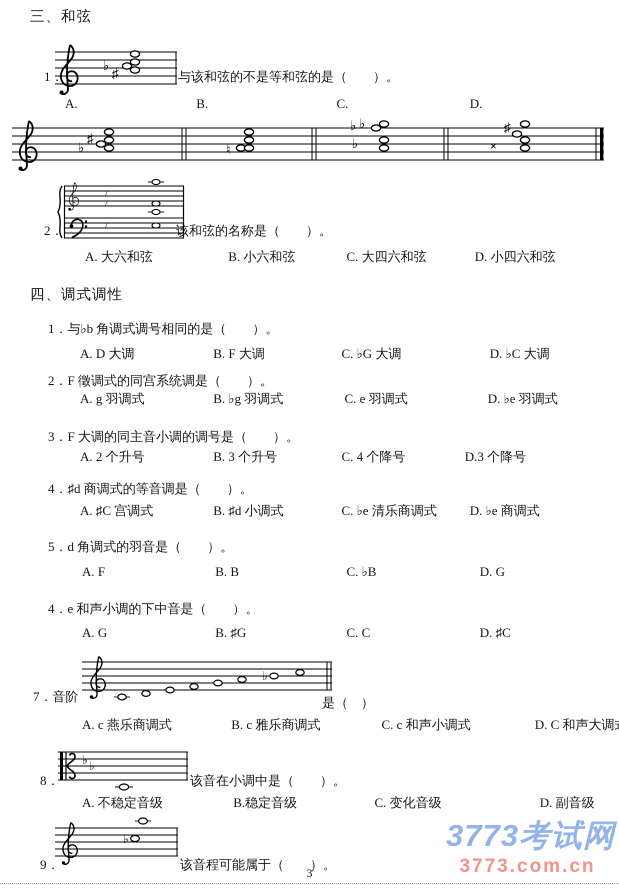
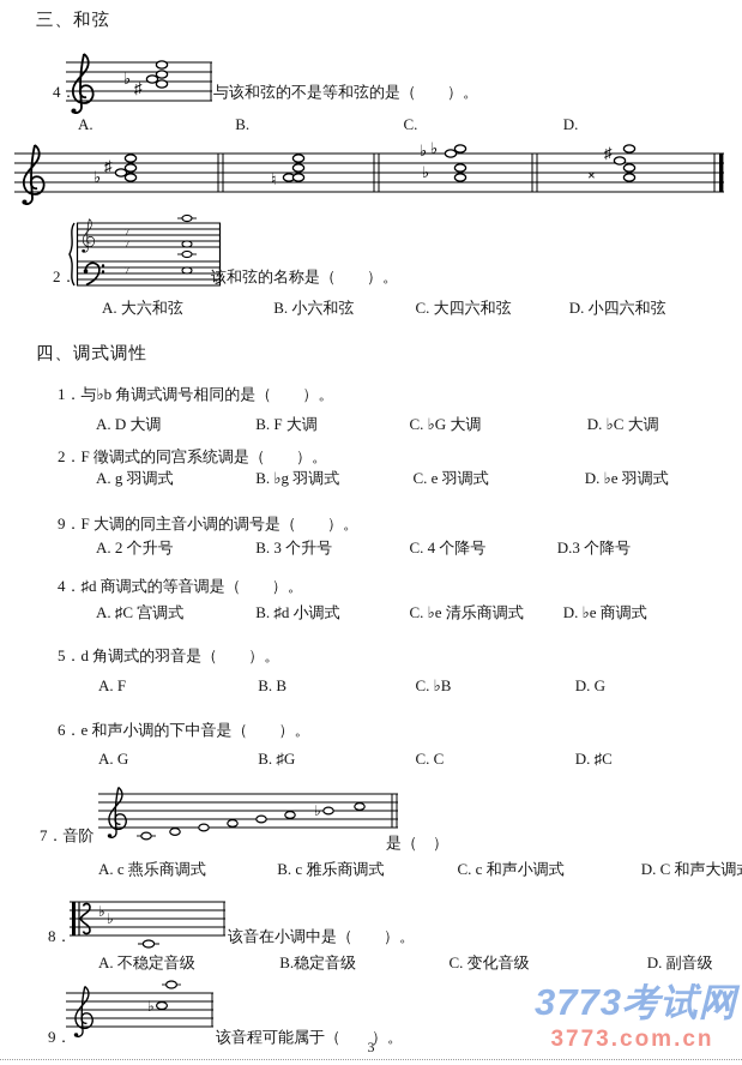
  三、和弦
  ♭
  ♯
- 1．
+ 4．
  与该和弦的不是等和弦的是（ ）。
  A. B. C. D.
  ♭
  ♯
  ♮
  ♭
  ♭
  ♭
  ×
  ♯
  7
  7
  7
  2．
  该和弦的名称是（ ）。
  A. 大六和弦 B. 小六和弦 C. 大四六和弦 D. 小四六和弦
  四、调式调性
  1．与♭b 角调式调号相同的是（ ）。
  A. D 大调 B. F 大调 C. ♭G 大调 D. ♭C 大调
  2．F 徵调式的同宫系统调是（ ）。
  A. g 羽调式 B. ♭g 羽调式 C. e 羽调式 D. ♭e 羽调式
- 3．F 大调的同主音小调的调号是（ ）。
+ 9．F 大调的同主音小调的调号是（ ）。
  A. 2 个升号 B. 3 个升号 C. 4 个降号 D.3 个降号
  4．♯d 商调式的等音调是（ ）。
  A. ♯C 宫调式 B. ♯d 小调式 C. ♭e 清乐商调式 D. ♭e 商调式
  5．d 角调式的羽音是（ ）。
  A. F B. B C. ♭B D. G
- 4．e 和声小调的下中音是（ ）。
+ 6．e 和声小调的下中音是（ ）。
  A. G B. ♯G C. C D. ♯C
  ♭
  7．音阶
  是（ ）
  A. c 燕乐商调式 B. c 雅乐商调式 C. c 和声小调式 D. C 和声大调
  ♭
  ♭
  8．
  该音在小调中是（ ）。
  A. 不稳定音级 B.稳定音级 C. 变化音级 D. 副音级
  ♭
  9．
  该音程可能属于（ ）。
  3773考试网
  3773.com.cn
  3
